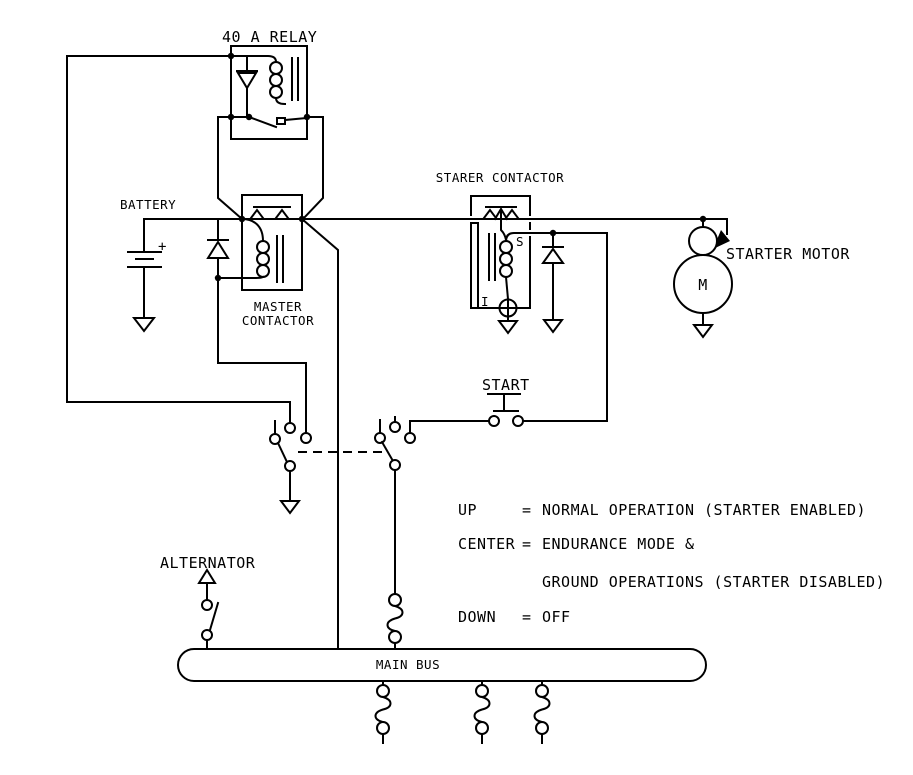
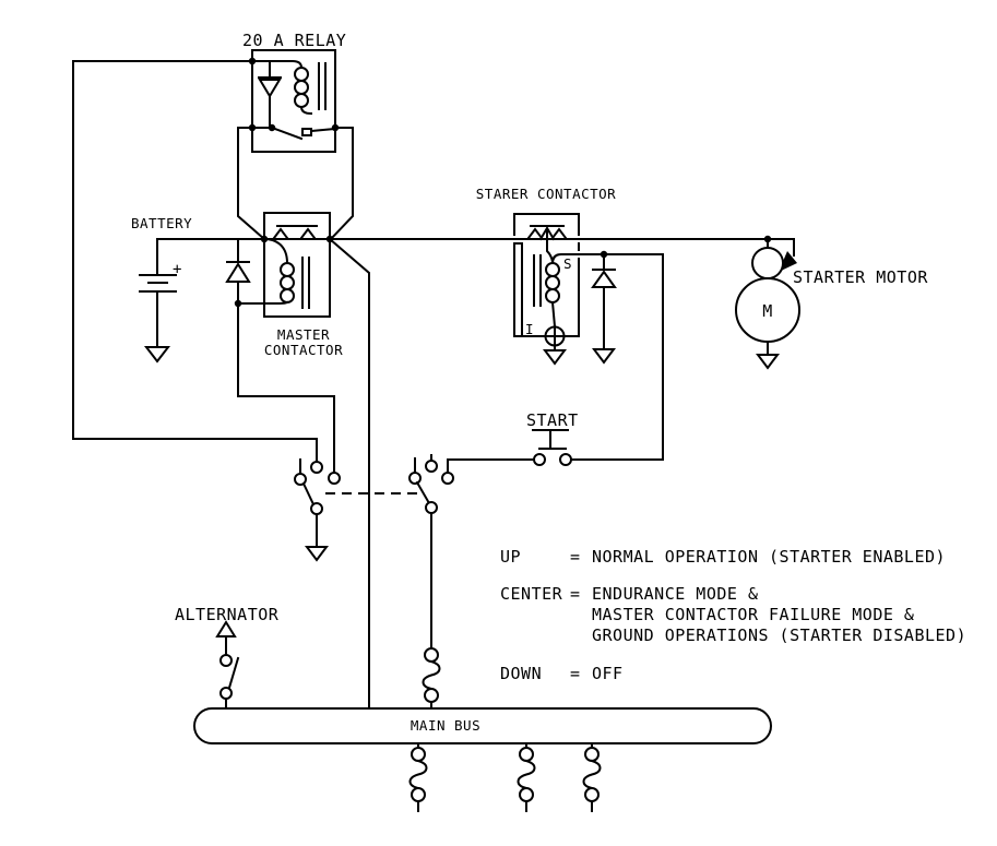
- 40 A RELAY
+ 20 A RELAY
  BATTERY
  +
  MASTER
  CONTACTOR
  STARER CONTACTOR
  S
  I
  START
  M
  STARTER MOTOR
  UP
  =
  NORMAL OPERATION (STARTER ENABLED)
  CENTER
  =
  ENDURANCE MODE &
+ MASTER CONTACTOR FAILURE MODE &
  GROUND OPERATIONS (STARTER DISABLED)
  DOWN
  =
  OFF
  ALTERNATOR
  MAIN BUS
